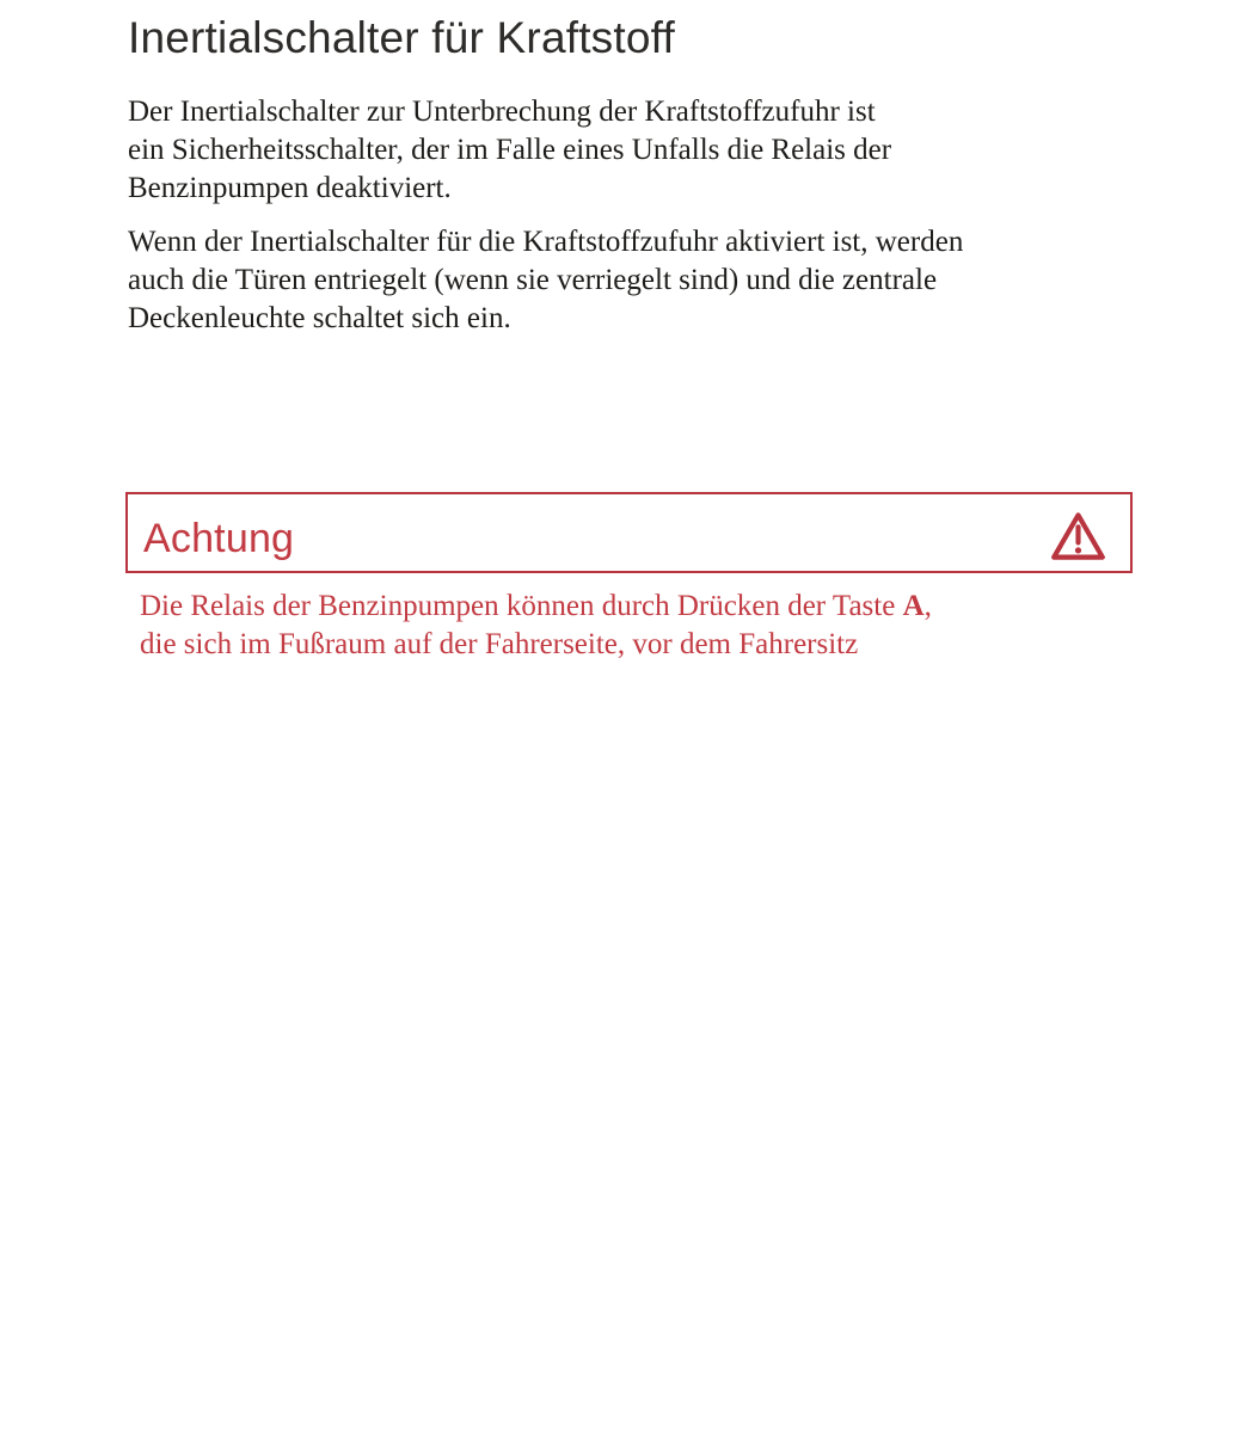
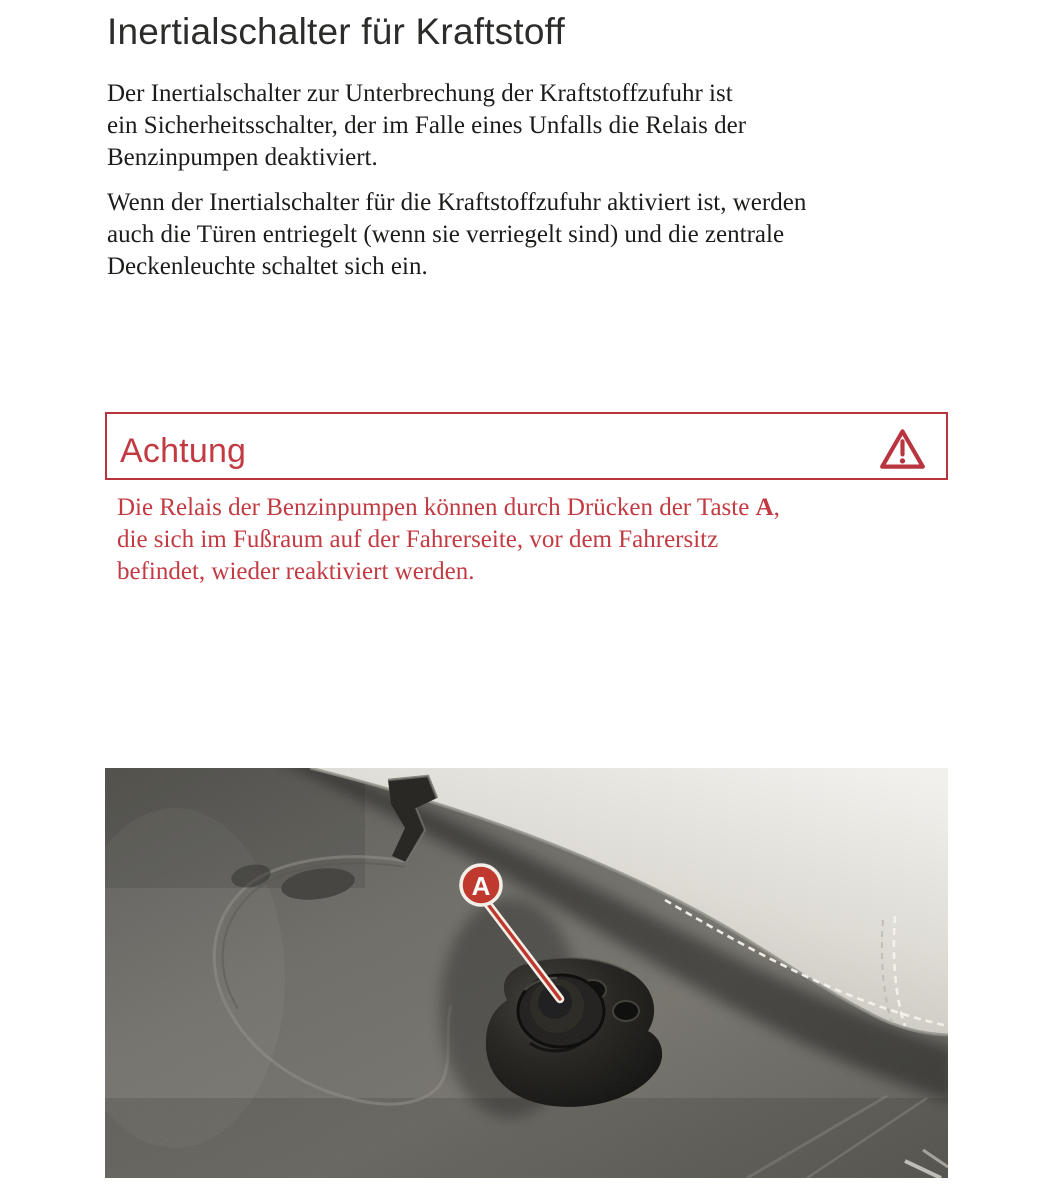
  Inertialschalter für Kraftstoff
  Der Inertialschalter zur Unterbrechung der Kraftstoffzufuhr ist
  ein Sicherheitsschalter, der im Falle eines Unfalls die Relais der
  Benzinpumpen deaktiviert.
  Wenn der Inertialschalter für die Kraftstoffzufuhr aktiviert ist, werden
  auch die Türen entriegelt (wenn sie verriegelt sind) und die zentrale
  Deckenleuchte schaltet sich ein.
  Achtung
  Die Relais der Benzinpumpen können durch Drücken der Taste A,
  die sich im Fußraum auf der Fahrerseite, vor dem Fahrersitz
+ befindet, wieder reaktiviert werden.
+ A
